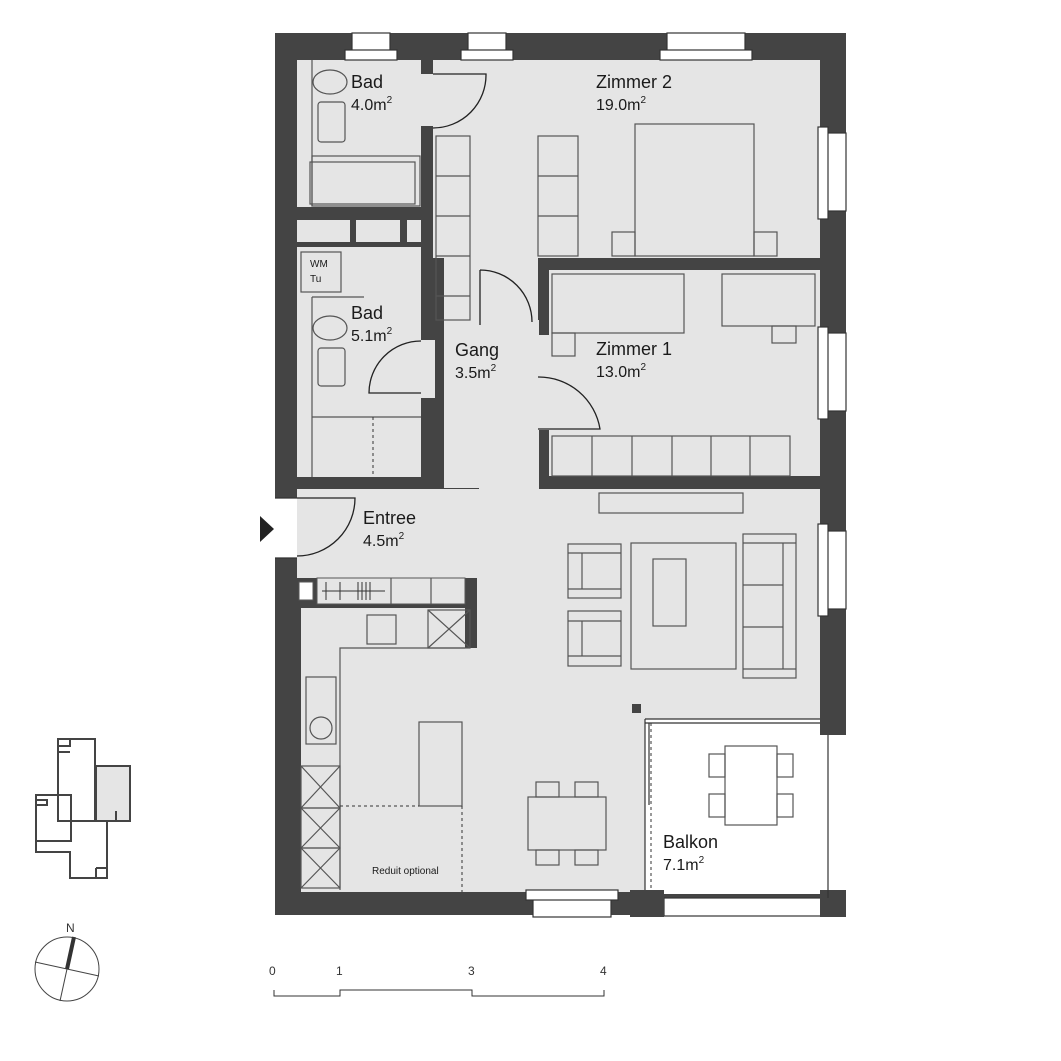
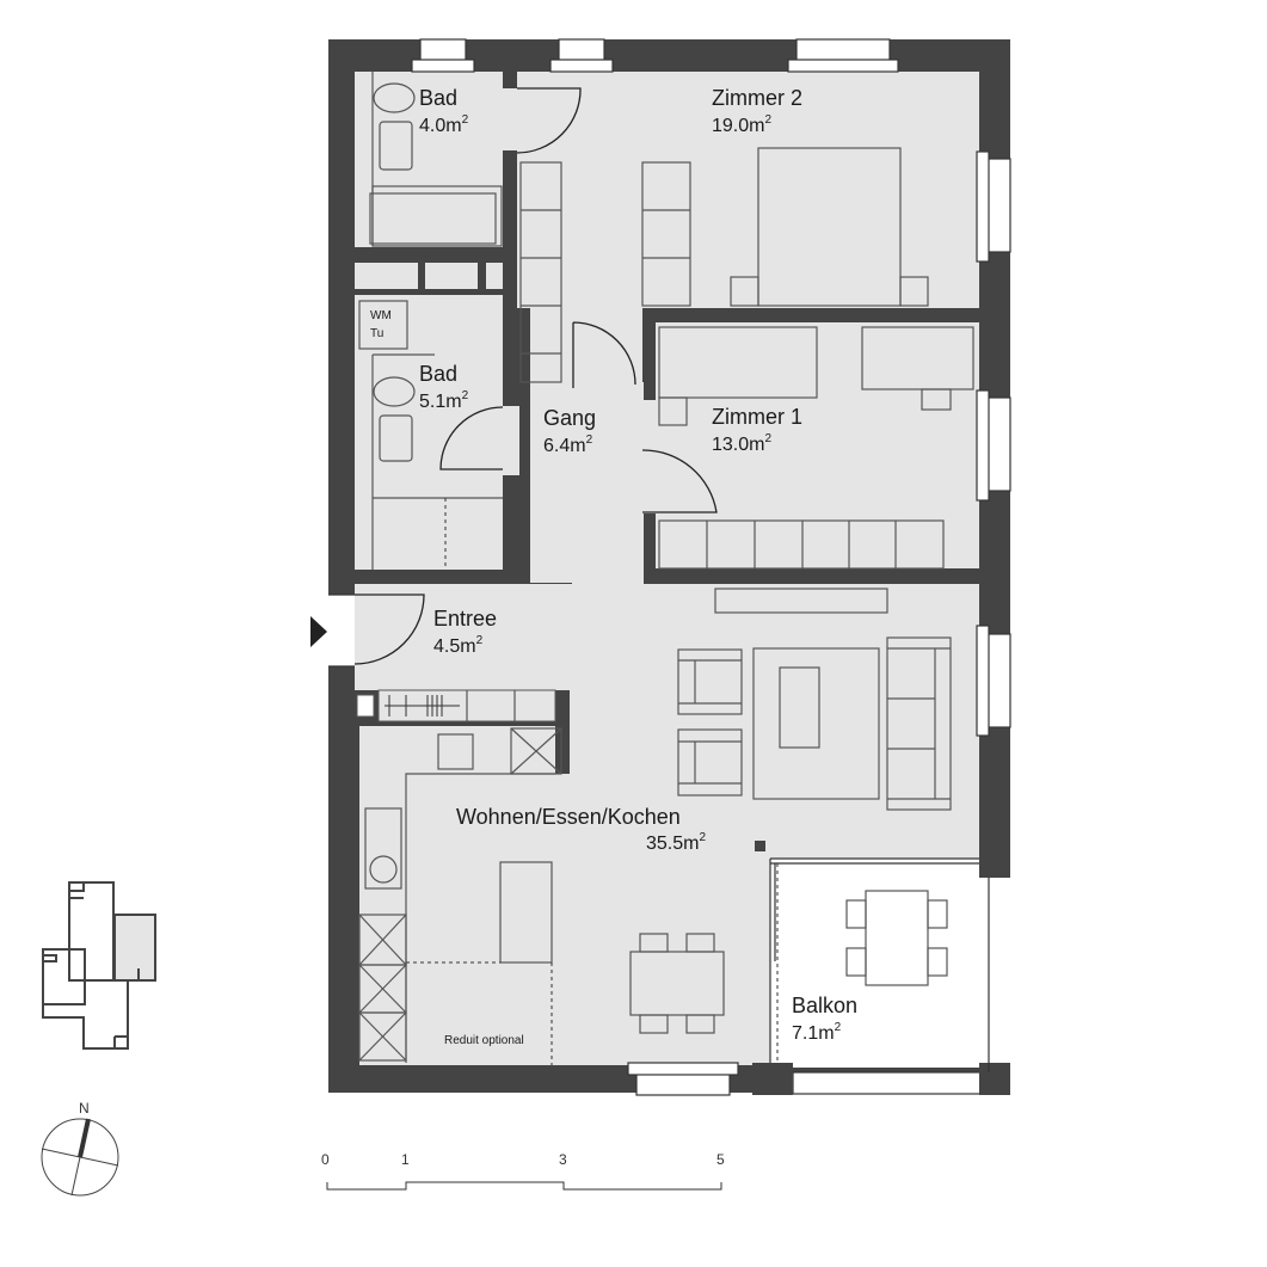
  WM
  Tu
  Reduit optional
  Bad
  4.0m2
  Zimmer 2
  19.0m2
  Bad
  5.1m2
  Gang
- 3.5m2
+ 6.4m2
  Zimmer 1
  13.0m2
  Entree
  4.5m2
+ Wohnen/Essen/Kochen
+ 35.5m2
  Balkon
  7.1m2
  N
  0
  1
  3
- 4
+ 5
